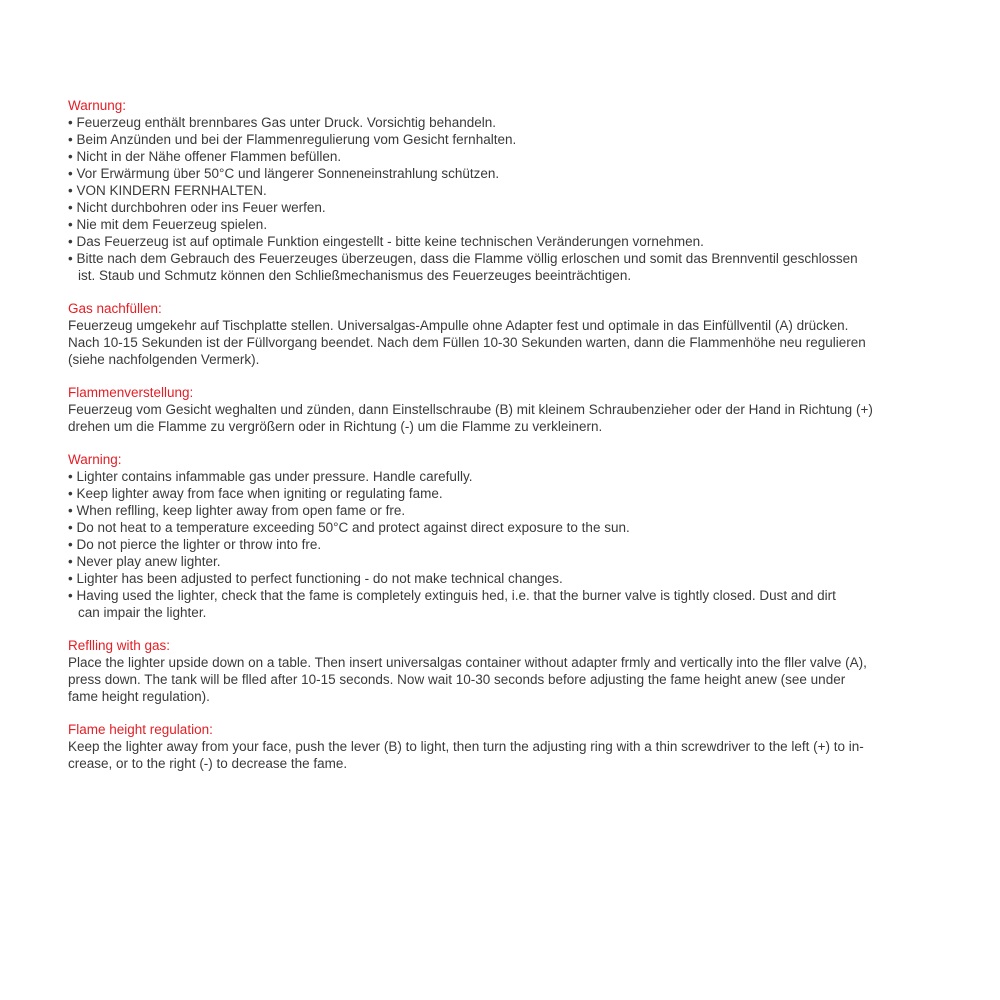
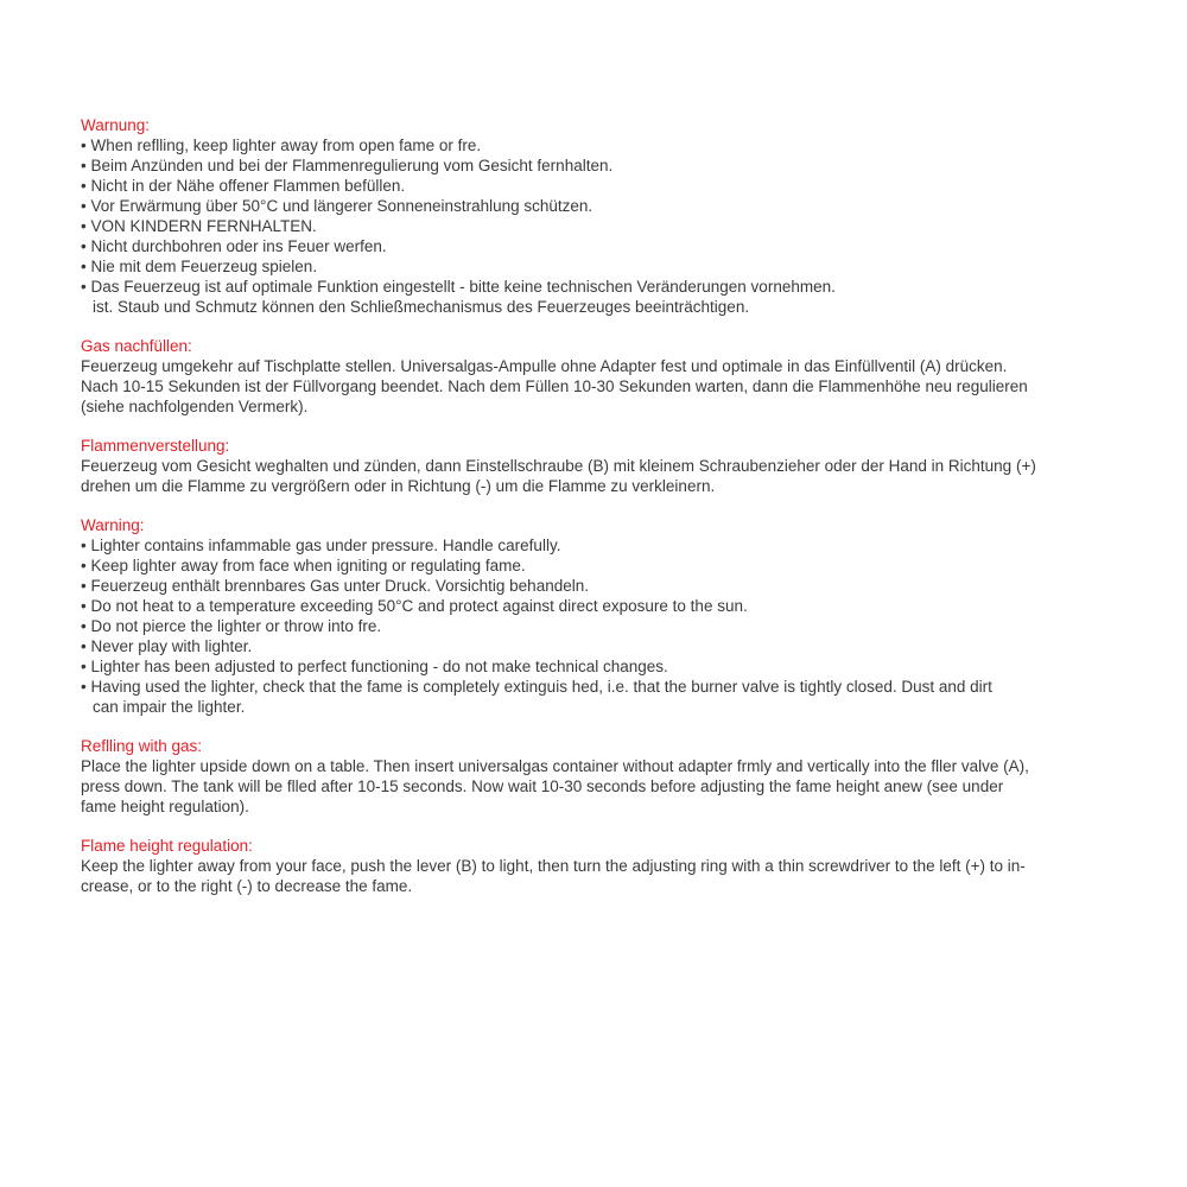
  Warnung:
- • Feuerzeug enthält brennbares Gas unter Druck. Vorsichtig behandeln.
+ • When reflling, keep lighter away from open fame or fre.
  • Beim Anzünden und bei der Flammenregulierung vom Gesicht fernhalten.
  • Nicht in der Nähe offener Flammen befüllen.
  • Vor Erwärmung über 50°C und längerer Sonneneinstrahlung schützen.
  • VON KINDERN FERNHALTEN.
  • Nicht durchbohren oder ins Feuer werfen.
  • Nie mit dem Feuerzeug spielen.
  • Das Feuerzeug ist auf optimale Funktion eingestellt - bitte keine technischen Veränderungen vornehmen.
- • Bitte nach dem Gebrauch des Feuerzeuges überzeugen, dass die Flamme völlig erloschen und somit das Brennventil geschlossen
  ist. Staub und Schmutz können den Schließmechanismus des Feuerzeuges beeinträchtigen.
  Gas nachfüllen:
  Feuerzeug umgekehr auf Tischplatte stellen. Universalgas-Ampulle ohne Adapter fest und optimale in das Einfüllventil (A) drücken.
  Nach 10-15 Sekunden ist der Füllvorgang beendet. Nach dem Füllen 10-30 Sekunden warten, dann die Flammenhöhe neu regulieren
  (siehe nachfolgenden Vermerk).
  Flammenverstellung:
  Feuerzeug vom Gesicht weghalten und zünden, dann Einstellschraube (B) mit kleinem Schraubenzieher oder der Hand in Richtung (+)
  drehen um die Flamme zu vergrößern oder in Richtung (-) um die Flamme zu verkleinern.
  Warning:
  • Lighter contains infammable gas under pressure. Handle carefully.
  • Keep lighter away from face when igniting or regulating fame.
- • When reflling, keep lighter away from open fame or fre.
+ • Feuerzeug enthält brennbares Gas unter Druck. Vorsichtig behandeln.
  • Do not heat to a temperature exceeding 50°C and protect against direct exposure to the sun.
  • Do not pierce the lighter or throw into fre.
- • Never play anew lighter.
+ • Never play with lighter.
  • Lighter has been adjusted to perfect functioning - do not make technical changes.
  • Having used the lighter, check that the fame is completely extinguis hed, i.e. that the burner valve is tightly closed. Dust and dirt
  can impair the lighter.
  Reflling with gas:
  Place the lighter upside down on a table. Then insert universalgas container without adapter frmly and vertically into the fller valve (A),
  press down. The tank will be flled after 10-15 seconds. Now wait 10-30 seconds before adjusting the fame height anew (see under
  fame height regulation).
  Flame height regulation:
  Keep the lighter away from your face, push the lever (B) to light, then turn the adjusting ring with a thin screwdriver to the left (+) to in-
  crease, or to the right (-) to decrease the fame.
